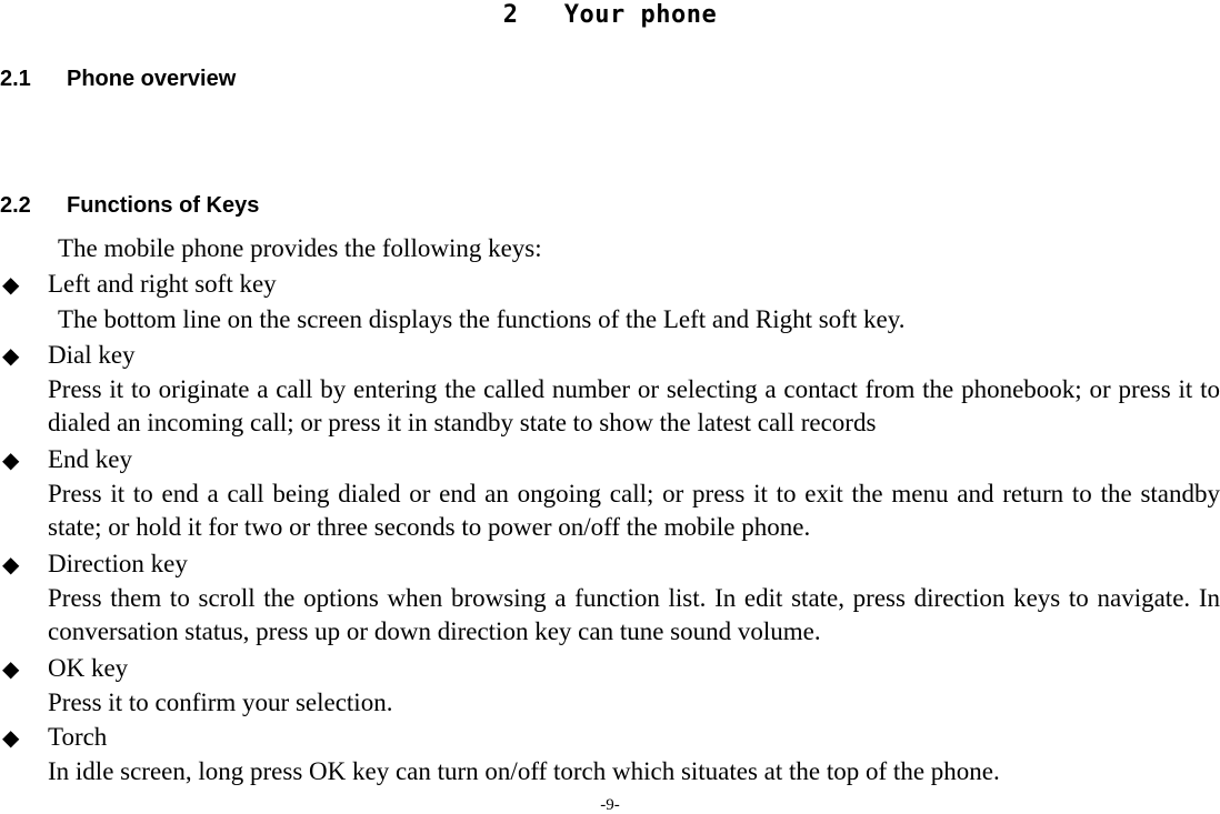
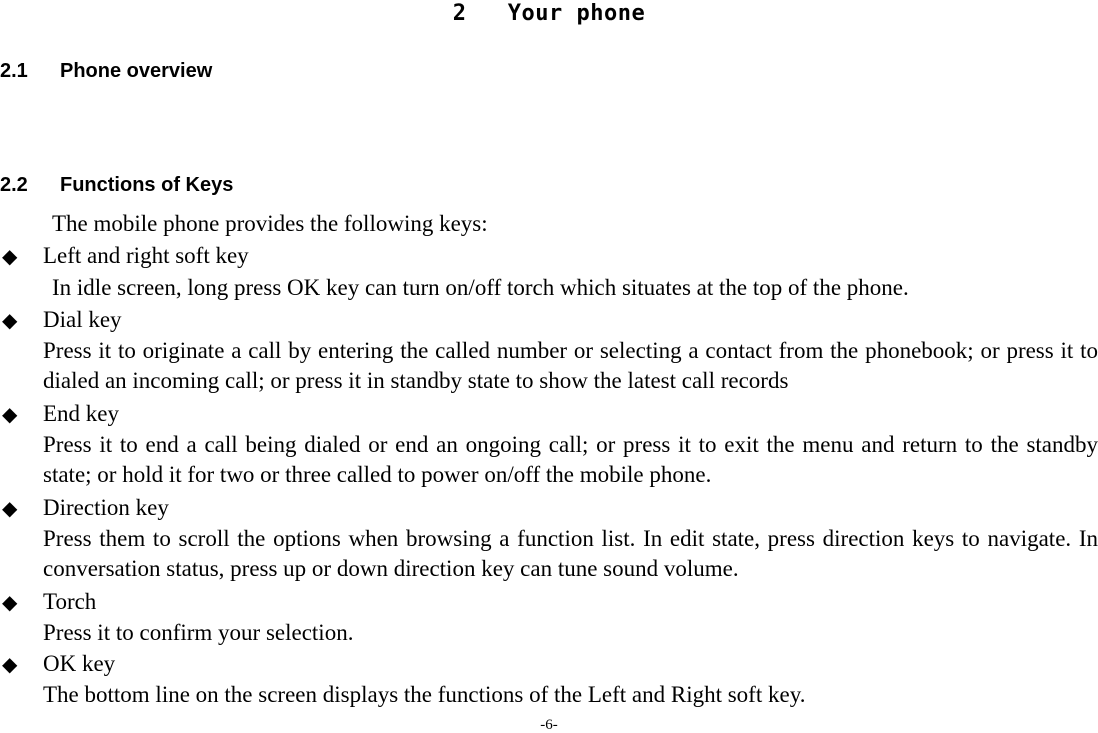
  2 Your phone
  2.1 Phone overview
  2.2 Functions of Keys
  The mobile phone provides the following keys:
  ◆
  Left and right soft key
- The bottom line on the screen displays the functions of the Left and Right soft key.
+ In idle screen, long press OK key can turn on/off torch which situates at the top of the phone.
  ◆
  Dial key
  Press it to originate a call by entering the called number or selecting a contact from the phonebook; or press it to dialed an incoming call; or press it in standby state to show the latest call records
  ◆
  End key
- Press it to end a call being dialed or end an ongoing call; or press it to exit the menu and return to the standby state; or hold it for two or three seconds to power on/off the mobile phone.
+ Press it to end a call being dialed or end an ongoing call; or press it to exit the menu and return to the standby state; or hold it for two or three called to power on/off the mobile phone.
  ◆
  Direction key
  Press them to scroll the options when browsing a function list. In edit state, press direction keys to navigate. In conversation status, press up or down direction key can tune sound volume.
  ◆
- OK key
+ Torch
  Press it to confirm your selection.
  ◆
- Torch
+ OK key
- In idle screen, long press OK key can turn on/off torch which situates at the top of the phone.
+ The bottom line on the screen displays the functions of the Left and Right soft key.
- -9-
+ -6-
